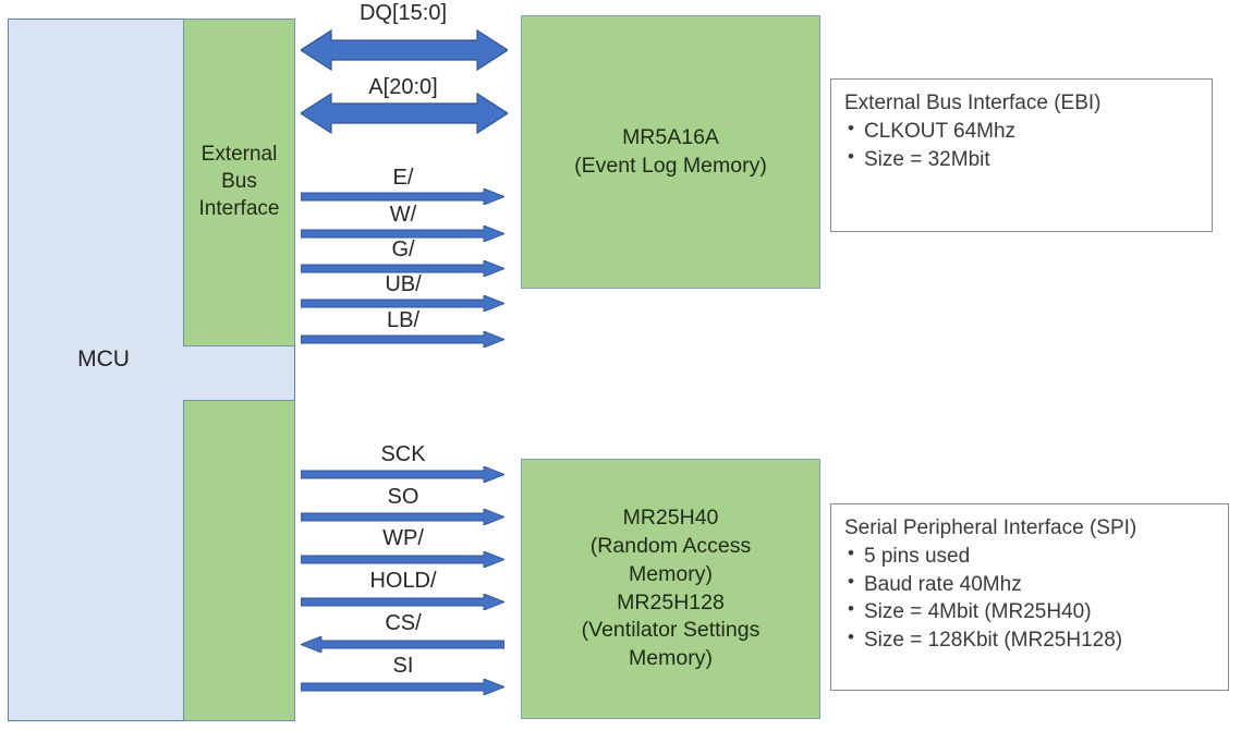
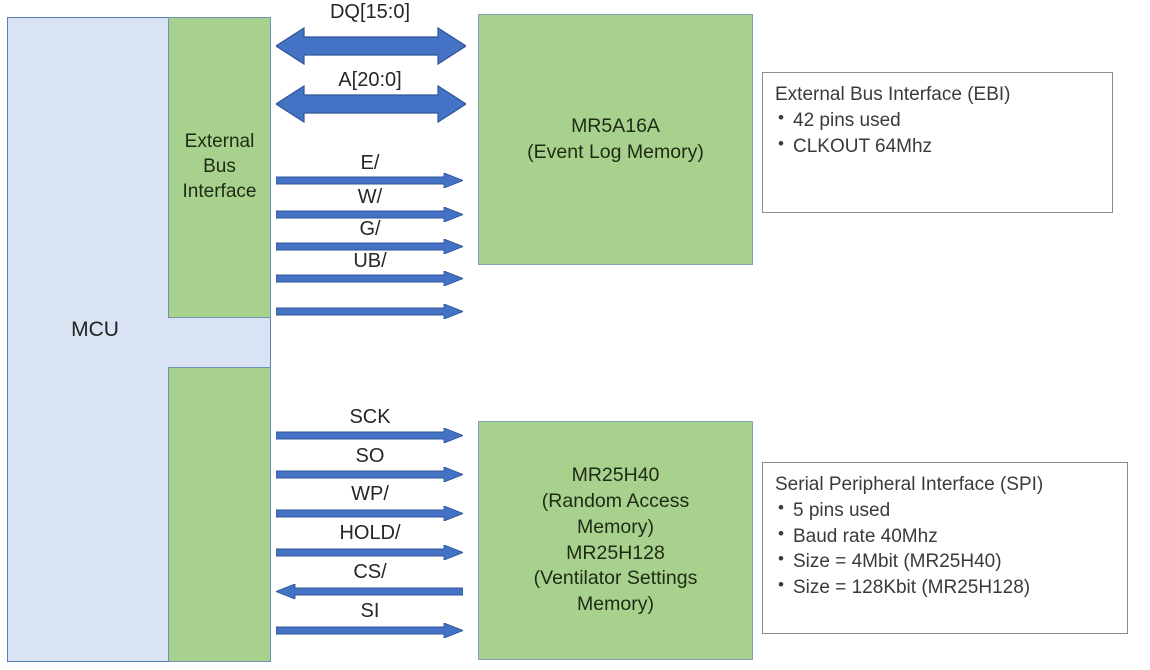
  MCU
  External
  Bus
  Interface
  MR5A16A
  (Event Log Memory)
  MR25H40
  (Random Access
  Memory)
  MR25H128
  (Ventilator Settings
  Memory)
  DQ[15:0]
  A[20:0]
  E/
  W/
  G/
  UB/
- LB/
  SCK
  SO
  WP/
  HOLD/
  CS/
  SI
  External Bus Interface (EBI)
+ 42 pins used
  CLKOUT 64Mhz
- Size = 32Mbit
  Serial Peripheral Interface (SPI)
  5 pins used
  Baud rate 40Mhz
  Size = 4Mbit (MR25H40)
  Size = 128Kbit (MR25H128)
